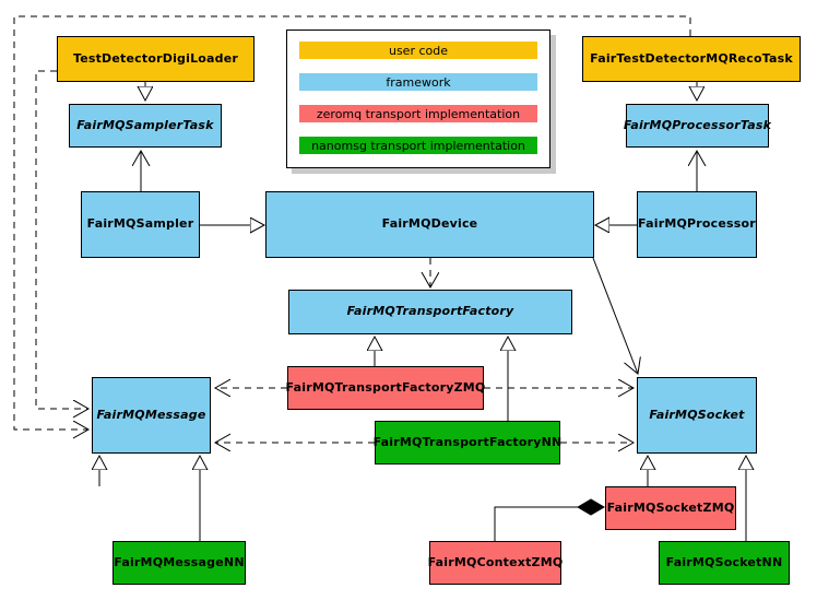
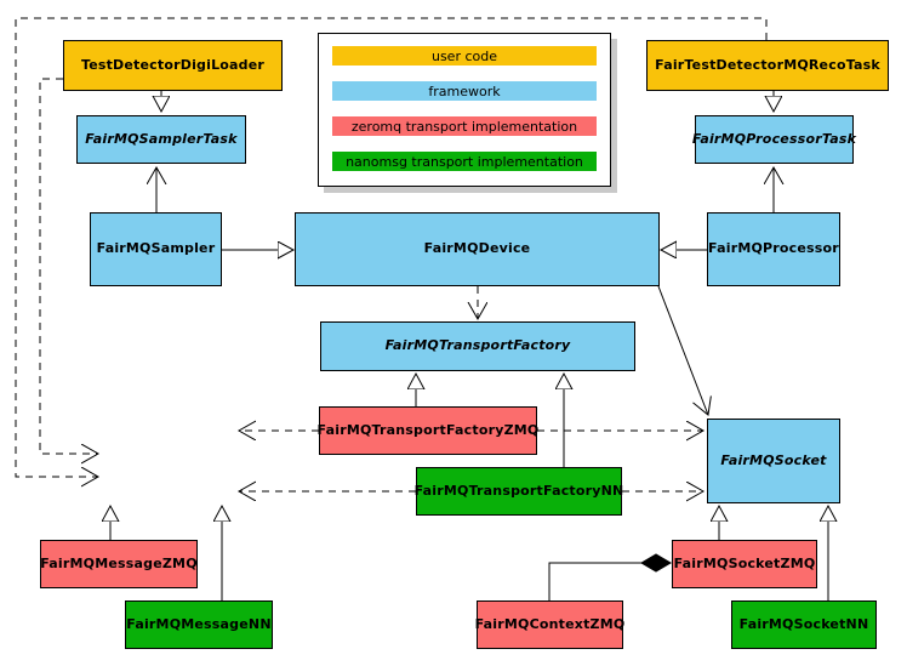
  TestDetectorDigiLoader
  FairTestDetectorMQRecoTask
  FairMQSamplerTask
  FairMQProcessorTask
  FairMQSampler
  FairMQDevice
  FairMQProcessor
  FairMQTransportFactory
  FairMQTransportFactoryZMQ
  FairMQTransportFactoryNN
- FairMQMessage
  FairMQSocket
+ FairMQMessageZMQ
  FairMQMessageNN
  FairMQContextZMQ
  FairMQSocketZMQ
  FairMQSocketNN
  user code
  framework
  zeromq transport implementation
  nanomsg transport implementation
